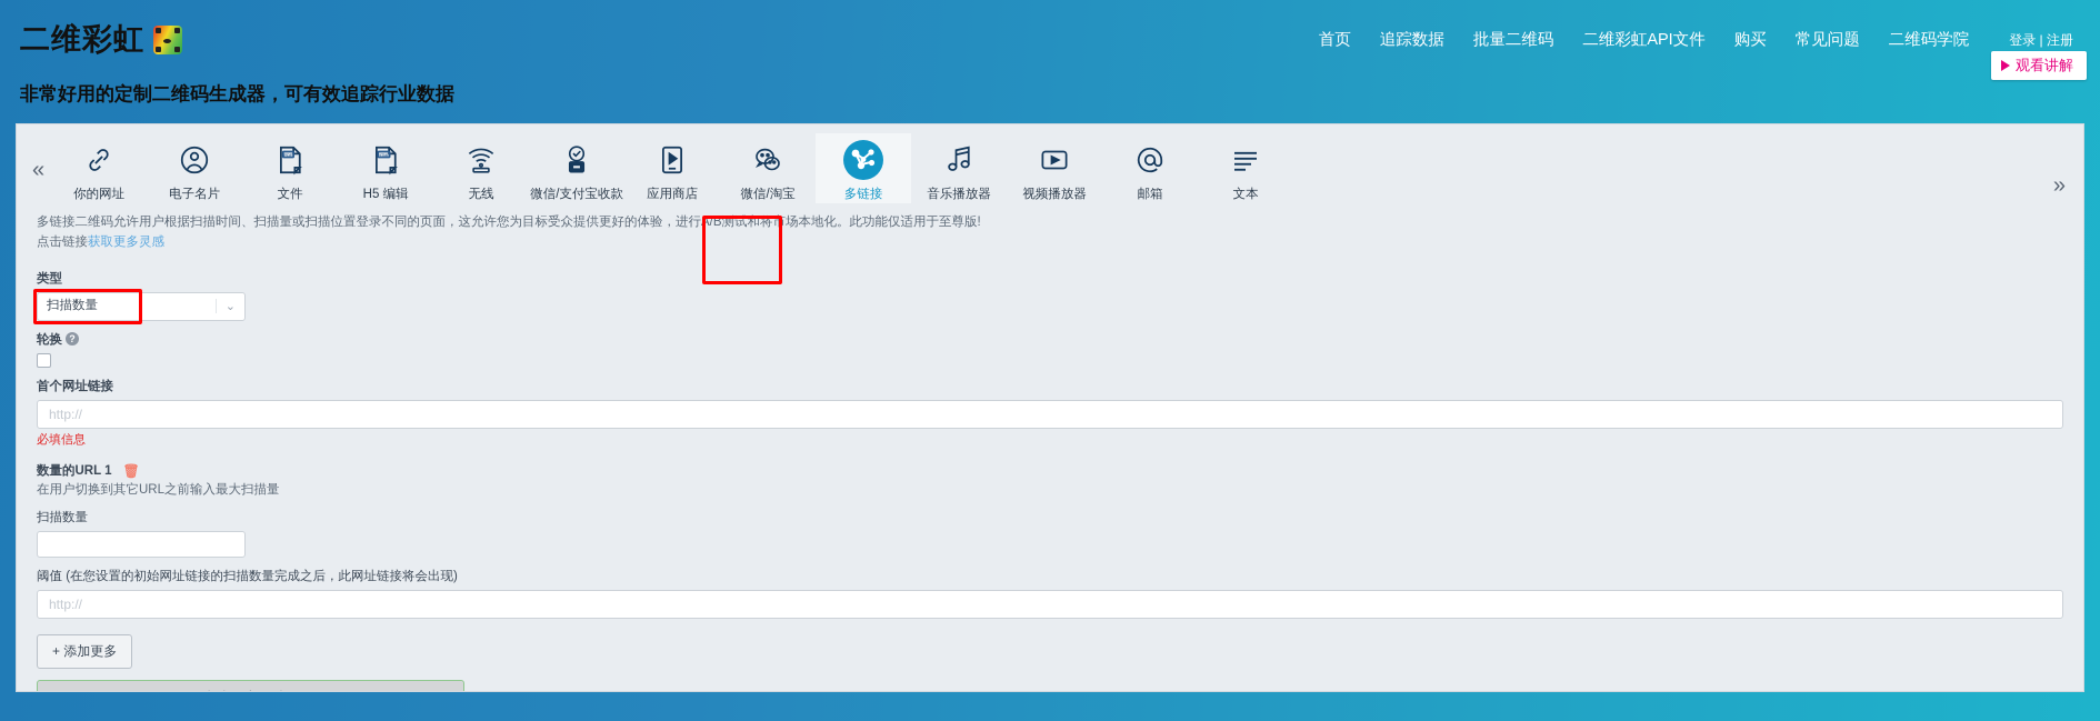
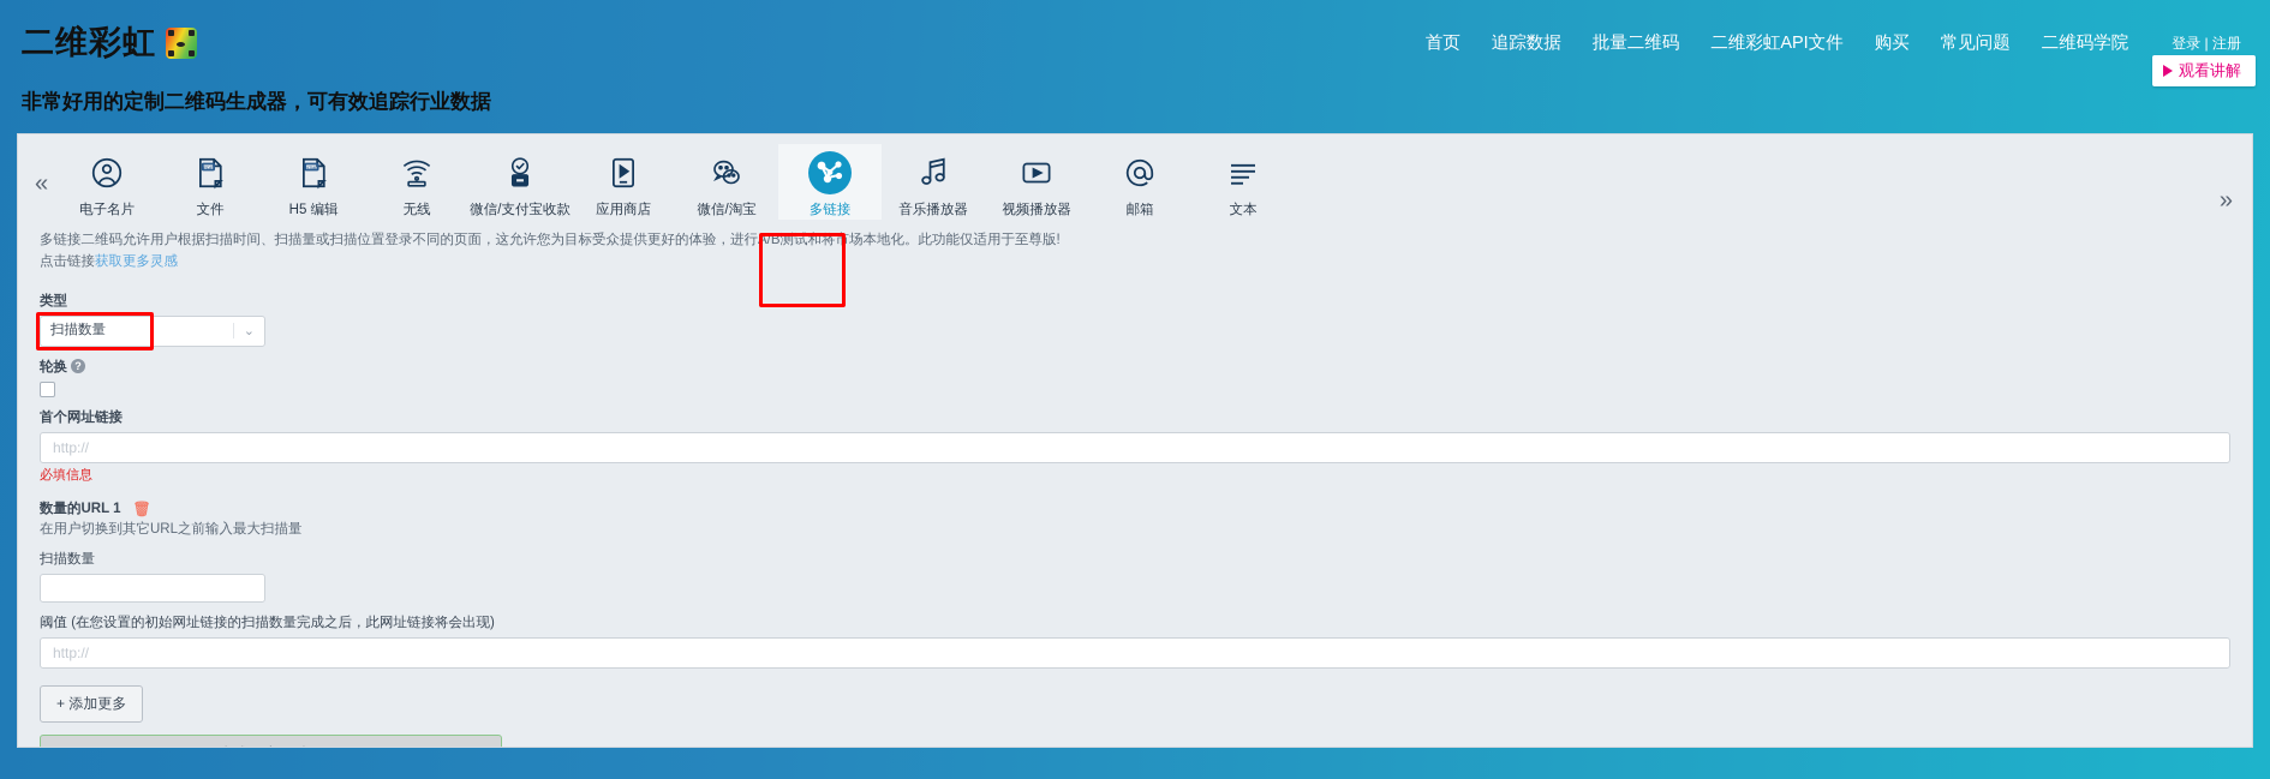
  二维彩虹
  首页
  追踪数据
  批量二维码
  二维彩虹API文件
  购买
  常见问题
  二维码学院
  登录 | 注册
  观看讲解
  非常好用的定制二维码生成器，可有效追踪行业数据
  «
- 你的网址
  电子名片
  文件
  H5 编辑
  无线
  微信/支付宝收款
  应用商店
  微信/淘宝
  多链接
  音乐播放器
  视频播放器
  邮箱
  文本
  »
  多链接二维码允许用户根据扫描时间、扫描量或扫描位置登录不同的页面，这允许您为目标受众提供更好的体验，进行A/B测试和将市场本地化。此功能仅适用于至尊版!
  点击链接获取更多灵感
  类型
  扫描数量
  ⌄
  轮换 ?
  首个网址链接
  http://
  必填信息
  数量的URL 1
  🗑
  在用户切换到其它URL之前输入最大扫描量
  扫描数量
  阈值 (在您设置的初始网址链接的扫描数量完成之后，此网址链接将会出现)
  http://
  + 添加更多
